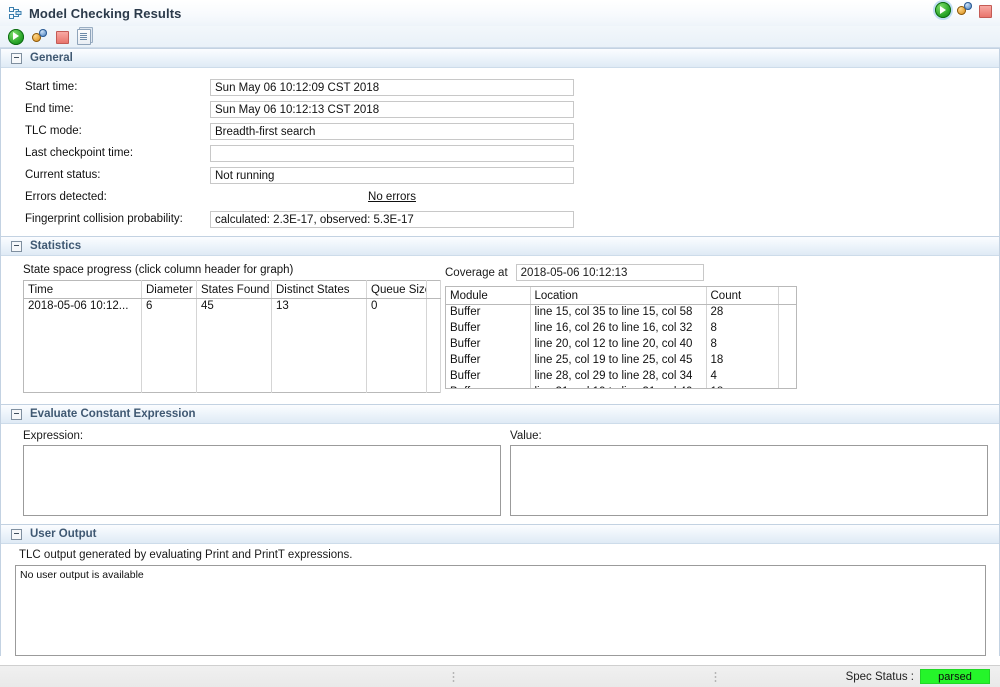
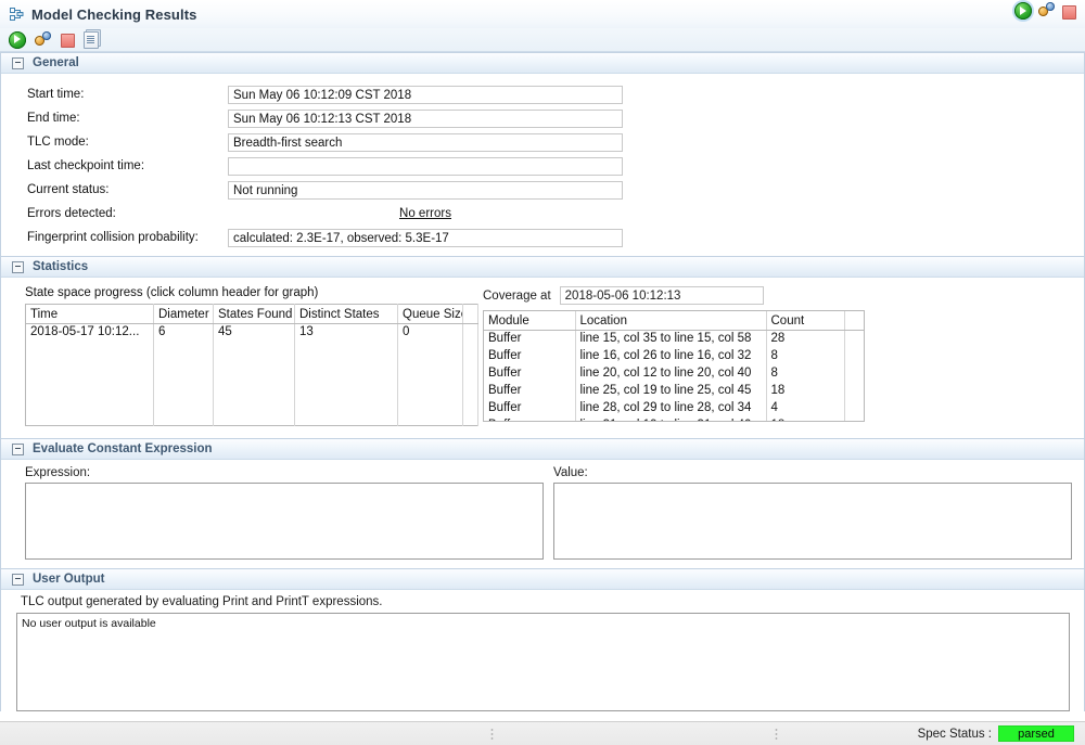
  Model Checking Results
  General
  Start time:
  Sun May 06 10:12:09 CST 2018
  End time:
  Sun May 06 10:12:13 CST 2018
  TLC mode:
  Breadth-first search
  Last checkpoint time:
  Current status:
  Not running
  Errors detected:
  No errors
  Fingerprint collision probability:
  calculated: 2.3E-17, observed: 5.3E-17
  Statistics
  State space progress (click column header for graph)
  Time	Diameter	States Found	Distinct States	Queue Siz
- 2018-05-06 10:12...	6	45	13	0
+ 2018-05-17 10:12...	6	45	13	0
  Coverage at
  2018-05-06 10:12:13
  Module	Location	Count
  Buffer	line 15, col 35 to line 15, col 58	28
  Buffer	line 16, col 26 to line 16, col 32	8
  Buffer	line 20, col 12 to line 20, col 40	8
  Buffer	line 25, col 19 to line 25, col 45	18
  Buffer	line 28, col 29 to line 28, col 34	4
  Evaluate Constant Expression
  Expression:
  Value:
  User Output
  TLC output generated by evaluating Print and PrintT expressions.
  No user output is available
  Spec Status :
  parsed
